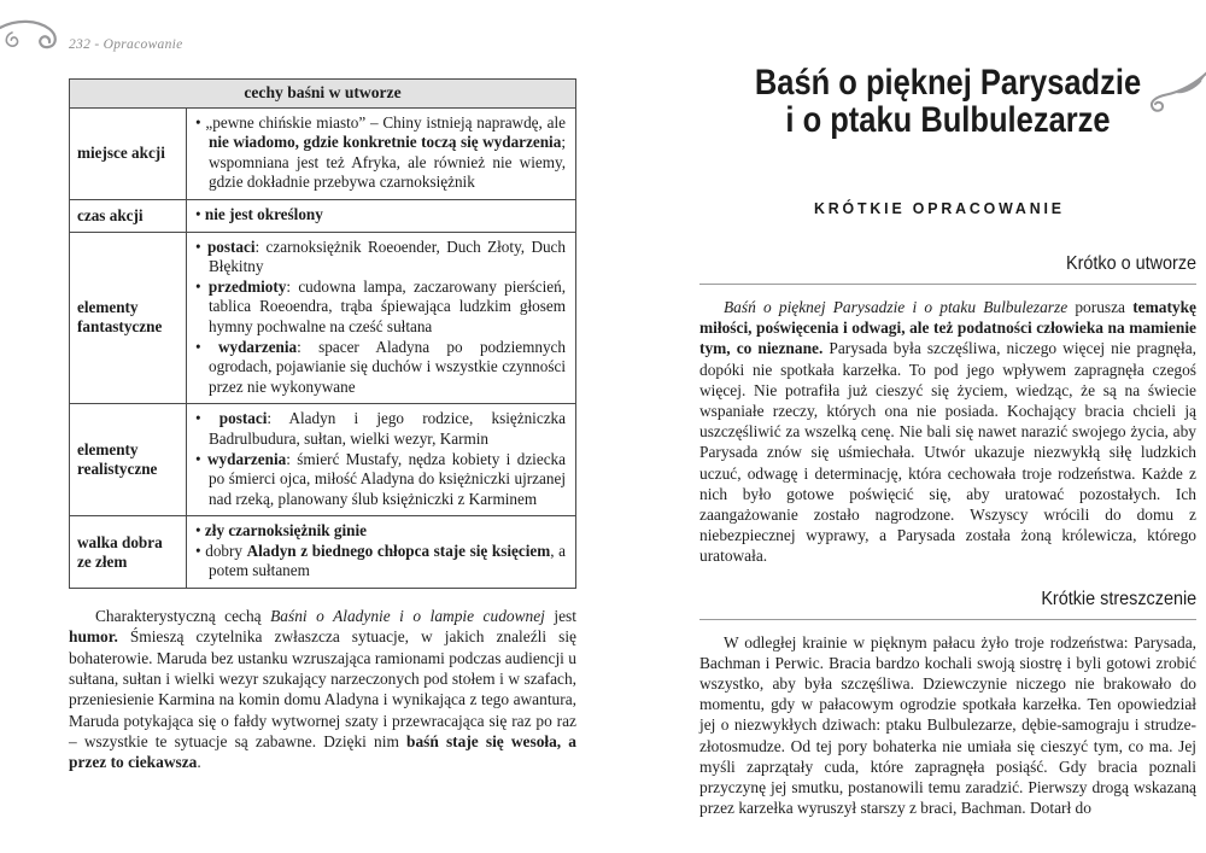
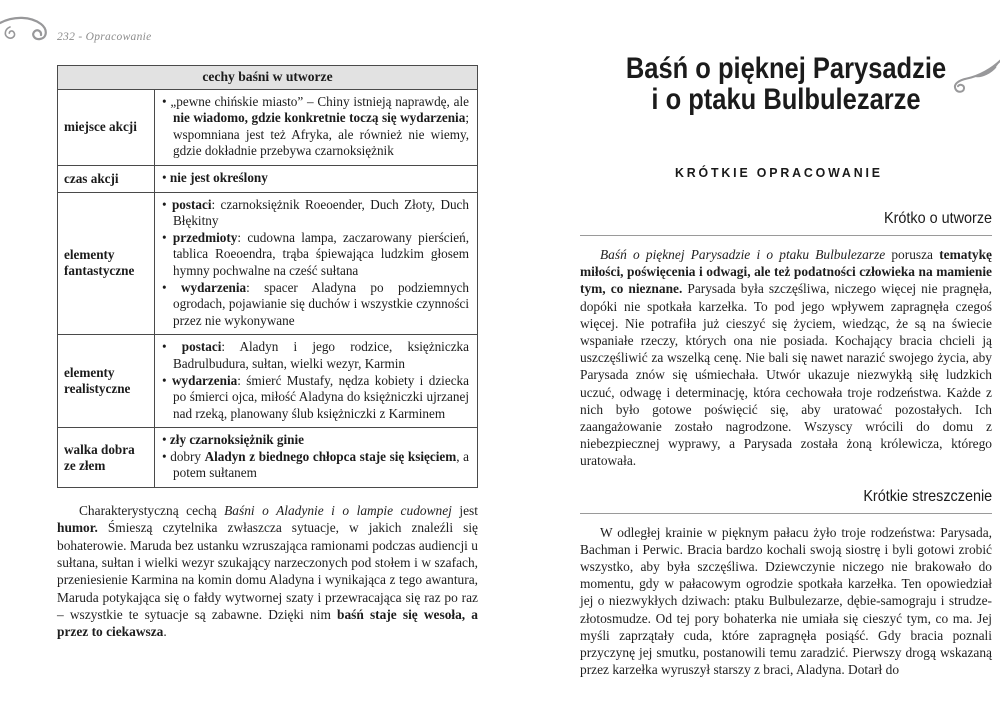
  232 - Opracowanie
  cechy baśni w utworze
  miejsce akcji	• „pewne chińskie miasto” – Chiny istnieją naprawdę, ale nie wiadomo, gdzie konkretnie toczą się wydarzenia; wspomniana jest też Afryka, ale również nie wiemy, gdzie dokładnie przebywa czarnoksiężnik
  czas akcji	• nie jest określony
  elementy fantastyczne	• postaci: czarnoksiężnik Roeoender, Duch Złoty, Duch Błękitny• przedmioty: cudowna lampa, zaczarowany pierścień, tablica Roeoendra, trąba śpiewająca ludzkim głosem hymny pochwalne na cześć sułtana• wydarzenia: spacer Aladyna po podziemnych ogrodach, pojawianie się duchów i wszystkie czynności przez nie wykonywane
  elementy realistyczne	• postaci: Aladyn i jego rodzice, księżniczka Badrulbudura, sułtan, wielki wezyr, Karmin• wydarzenia: śmierć Mustafy, nędza kobiety i dziecka po śmierci ojca, miłość Aladyna do księżniczki ujrzanej nad rzeką, planowany ślub księżniczki z Karminem
  walka dobra ze złem	• zły czarnoksiężnik ginie• dobry Aladyn z biednego chłopca staje się księciem, a potem sułtanem
  Charakterystyczną cechą Baśni o Aladynie i o lampie cudownej jest humor. Śmieszą czytelnika zwłaszcza sytuacje, w jakich znaleźli się bohaterowie. Maruda bez ustanku wzruszająca ramionami podczas audiencji u sułtana, sułtan i wielki wezyr szukający narzeczonych pod stołem i w szafach, przeniesienie Karmina na komin domu Aladyna i wynikająca z tego awantura, Maruda potykająca się o fałdy wytwornej szaty i przewracająca się raz po raz – wszystkie te sytuacje są zabawne. Dzięki nim baśń staje się wesoła, a przez to ciekawsza.
  Baśń o pięknej Parysadzie
  i o ptaku Bulbulezarze
  KRÓTKIE OPRACOWANIE
  Krótko o utworze
  Baśń o pięknej Parysadzie i o ptaku Bulbulezarze porusza tematykę miłości, poświęcenia i odwagi, ale też podatności człowieka na mamienie tym, co nieznane. Parysada była szczęśliwa, niczego więcej nie pragnęła, dopóki nie spotkała karzełka. To pod jego wpływem zapragnęła czegoś więcej. Nie potrafiła już cieszyć się życiem, wiedząc, że są na świecie wspaniałe rzeczy, których ona nie posiada. Kochający bracia chcieli ją uszczęśliwić za wszelką cenę. Nie bali się nawet narazić swojego życia, aby Parysada znów się uśmiechała. Utwór ukazuje niezwykłą siłę ludzkich uczuć, odwagę i determinację, która cechowała troje rodzeństwa. Każde z nich było gotowe poświęcić się, aby uratować pozostałych. Ich zaangażowanie zostało nagrodzone. Wszyscy wrócili do domu z niebezpiecznej wyprawy, a Parysada została żoną królewicza, którego uratowała.
  Krótkie streszczenie
- W odległej krainie w pięknym pałacu żyło troje rodzeństwa: Parysada, Bachman i Perwic. Bracia bardzo kochali swoją siostrę i byli gotowi zrobić wszystko, aby była szczęśliwa. Dziewczynie niczego nie brakowało do momentu, gdy w pałacowym ogrodzie spotkała karzełka. Ten opowiedział jej o niezwykłych dziwach: ptaku Bulbulezarze, dębie-samograju i strudze-złotosmudze. Od tej pory bohaterka nie umiała się cieszyć tym, co ma. Jej myśli zaprzątały cuda, które zapragnęła posiąść. Gdy bracia poznali przyczynę jej smutku, postanowili temu zaradzić. Pierwszy drogą wskazaną przez karzełka wyruszył starszy z braci, Bachman. Dotarł do
+ W odległej krainie w pięknym pałacu żyło troje rodzeństwa: Parysada, Bachman i Perwic. Bracia bardzo kochali swoją siostrę i byli gotowi zrobić wszystko, aby była szczęśliwa. Dziewczynie niczego nie brakowało do momentu, gdy w pałacowym ogrodzie spotkała karzełka. Ten opowiedział jej o niezwykłych dziwach: ptaku Bulbulezarze, dębie-samograju i strudze-złotosmudze. Od tej pory bohaterka nie umiała się cieszyć tym, co ma. Jej myśli zaprzątały cuda, które zapragnęła posiąść. Gdy bracia poznali przyczynę jej smutku, postanowili temu zaradzić. Pierwszy drogą wskazaną przez karzełka wyruszył starszy z braci, Aladyna. Dotarł do
